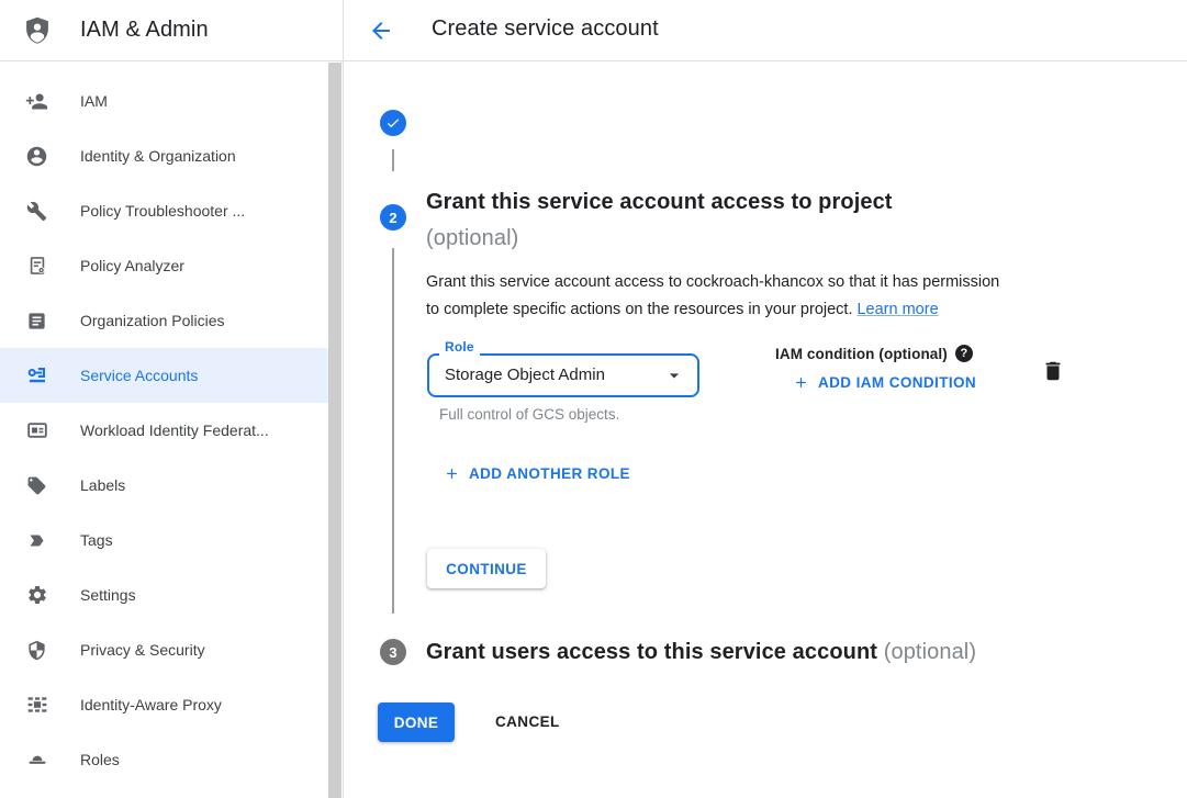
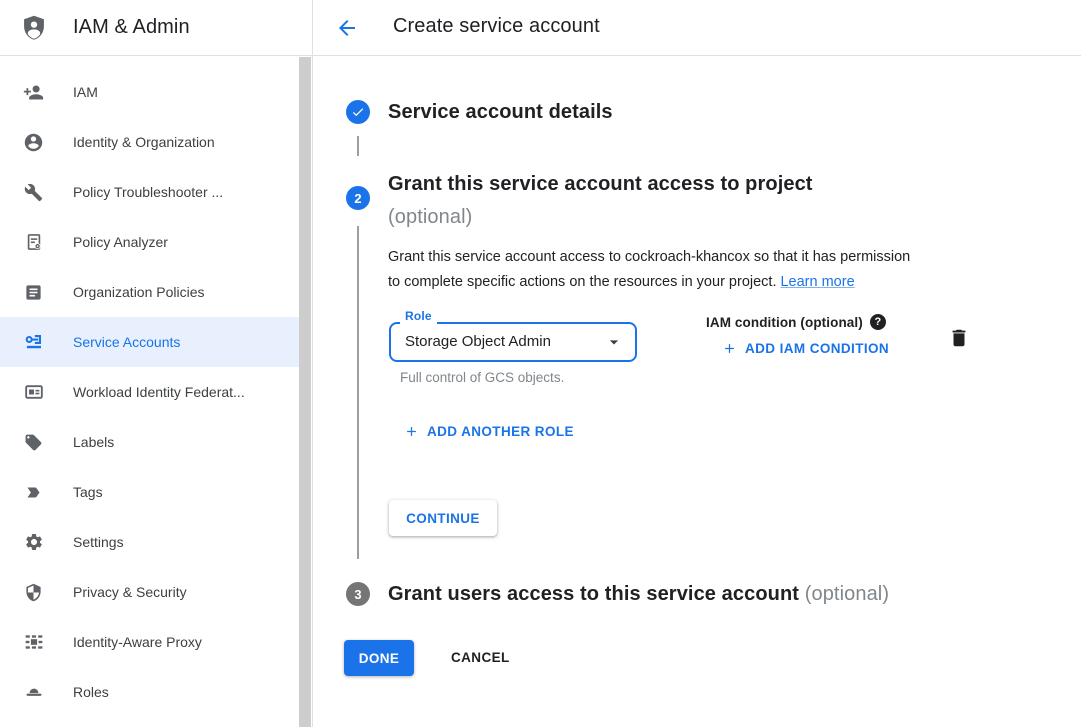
  IAM & Admin
  IAM
  Identity & Organization
  Policy Troubleshooter ...
  Policy Analyzer
  Organization Policies
  Service Accounts
  Workload Identity Federat...
  Labels
  Tags
  Settings
  Privacy & Security
  Identity-Aware Proxy
  Roles
  Create service account
+ Service account details
  2
  Grant this service account access to project
  (optional)
  Grant this service account access to cockroach-khancox so that it has permission
  to complete specific actions on the resources in your project. Learn more
  Role
  Storage Object Admin
  Full control of GCS objects.
  IAM condition (optional)
  ?
  ADD IAM CONDITION
  ADD ANOTHER ROLE
  CONTINUE
  3
  Grant users access to this service account (optional)
  DONE
  CANCEL
